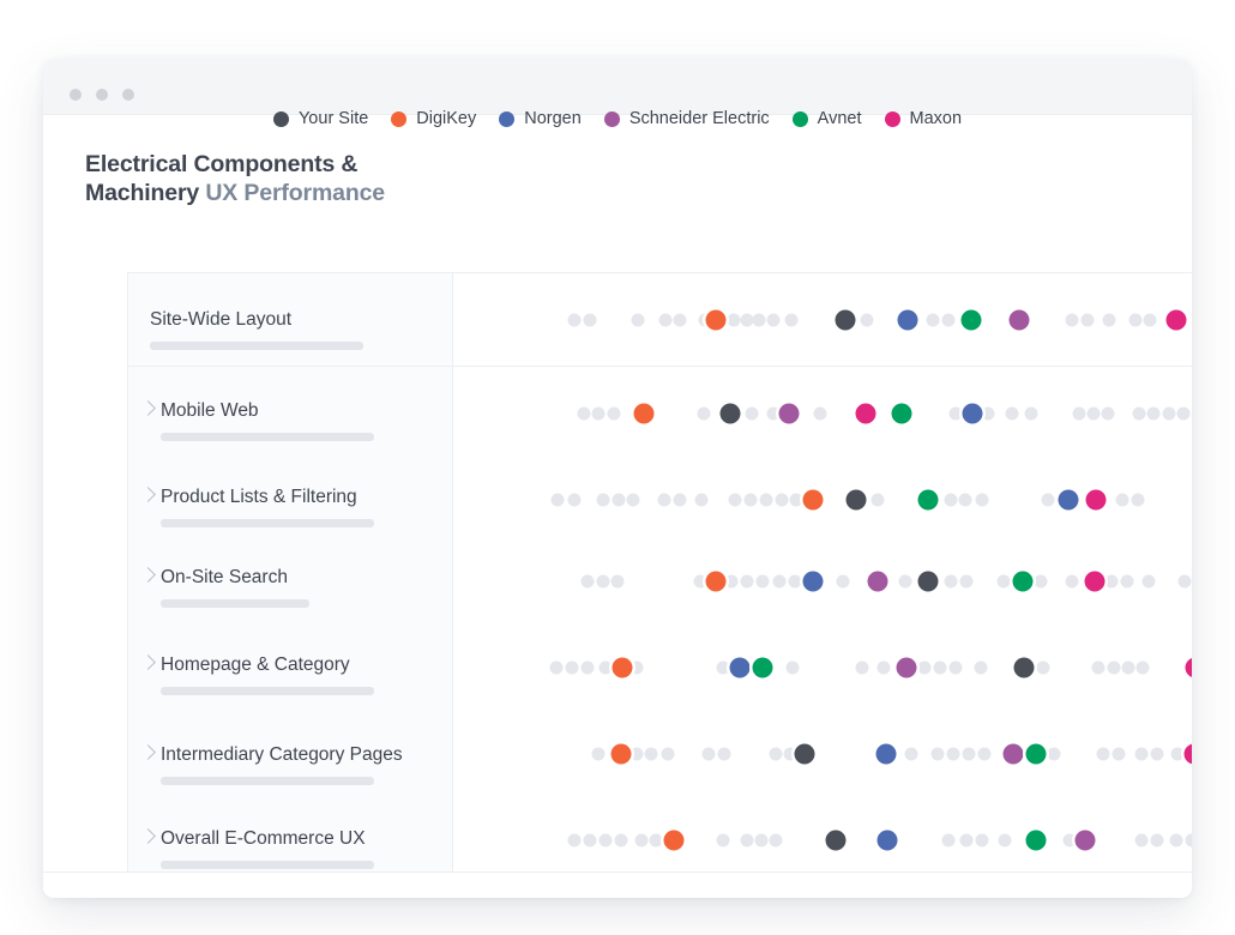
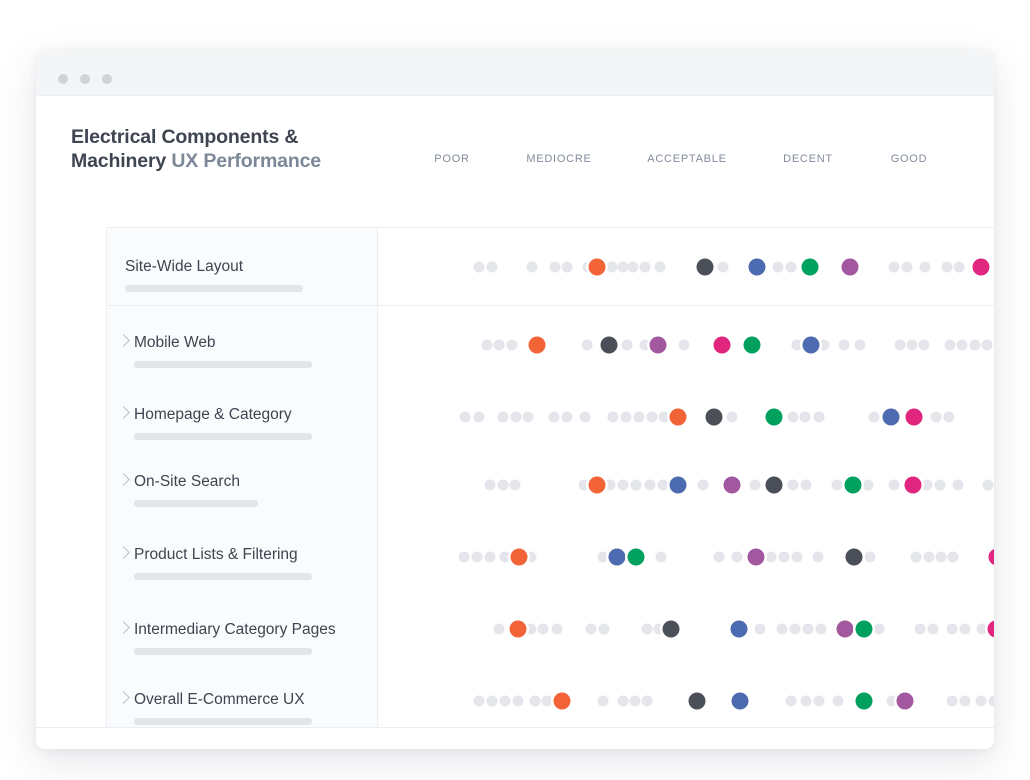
  Electrical Components & Machinery UX Performance
+ POOR
+ MEDIOCRE
+ ACCEPTABLE
+ DECENT
+ GOOD
  Site-Wide Layout
  Mobile Web
- Product Lists & Filtering
+ Homepage & Category
  On-Site Search
- Homepage & Category
+ Product Lists & Filtering
  Intermediary Category Pages
  Overall E-Commerce UX
- Your Site
- DigiKey
- Norgen
- Schneider Electric
- Avnet
- Maxon
